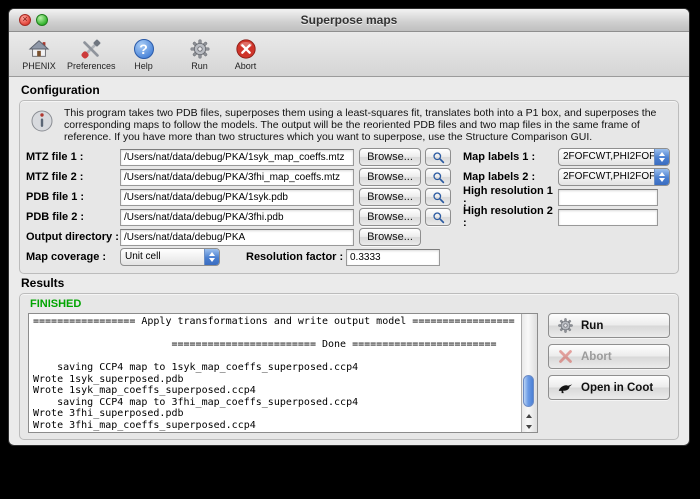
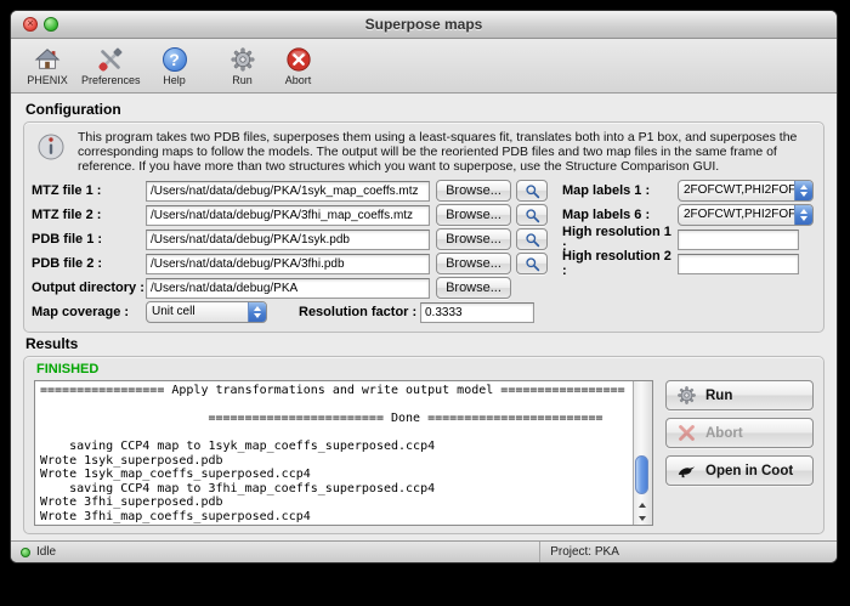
  Superpose maps
  PHENIX
  Preferences
  ?
  Help
  Run
  Abort
  Configuration
  This program takes two PDB files, superposes them using a least-squares fit, translates both into a P1 box, and superposes the corresponding maps to follow the models. The output will be the reoriented PDB files and two map files in the same frame of reference. If you have more than two structures which you want to superpose, use the Structure Comparison GUI.
  MTZ file 1 :
  /Users/nat/data/debug/PKA/1syk_map_coeffs.mtz
  Browse...
  Map labels 1 :
  2FOFCWT,PHI2FOF
  MTZ file 2 :
  /Users/nat/data/debug/PKA/3fhi_map_coeffs.mtz
  Browse...
- Map labels 2 :
+ Map labels 6 :
  2FOFCWT,PHI2FOF
  PDB file 1 :
  /Users/nat/data/debug/PKA/1syk.pdb
  Browse...
  High resolution 1 :
  PDB file 2 :
  /Users/nat/data/debug/PKA/3fhi.pdb
  Browse...
  High resolution 2 :
  Output directory :
  /Users/nat/data/debug/PKA
  Browse...
  Map coverage :
  Unit cell
  Resolution factor :
  0.3333
  Results
  FINISHED
  ================= Apply transformations and write output model =================
  ======================== Done ========================
  saving CCP4 map to 1syk_map_coeffs_superposed.ccp4
  Wrote 1syk_superposed.pdb
  Wrote 1syk_map_coeffs_superposed.ccp4
  saving CCP4 map to 3fhi_map_coeffs_superposed.ccp4
  Wrote 3fhi_superposed.pdb
  Wrote 3fhi_map_coeffs_superposed.ccp4
  Run
  Abort
  Open in Coot
+ Idle
+ Project: PKA
